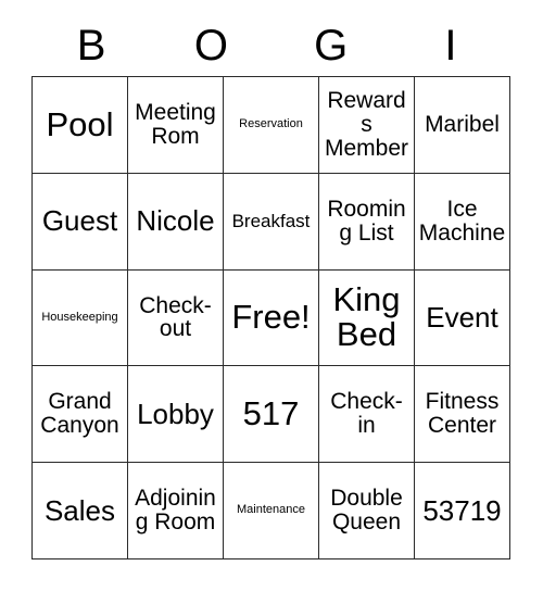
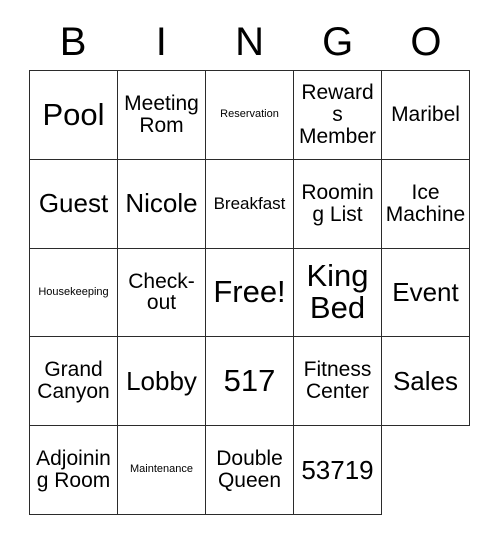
  B
- O
+ I
+ N
  G
- I
+ O
  Pool
  Meeting Rom
  Reservation
  Rewards Member
  Maribel
  Guest
  Nicole
  Breakfast
  Rooming List
  Ice Machine
  Housekeeping
  Check-out
  Free!
  King Bed
  Event
  Grand Canyon
  Lobby
  517
- Check-in
  Fitness Center
  Sales
  Adjoining Room
  Maintenance
  Double Queen
  53719
